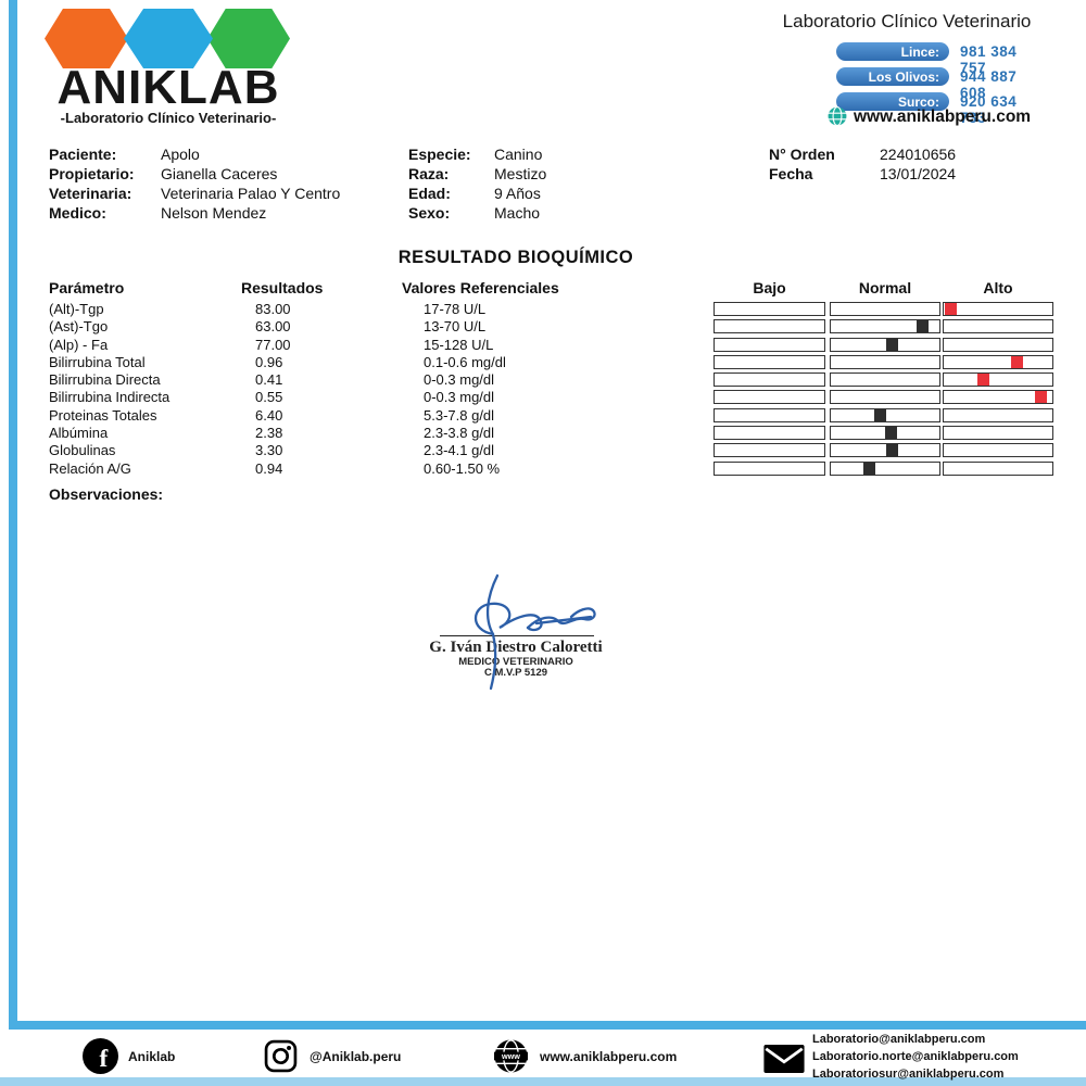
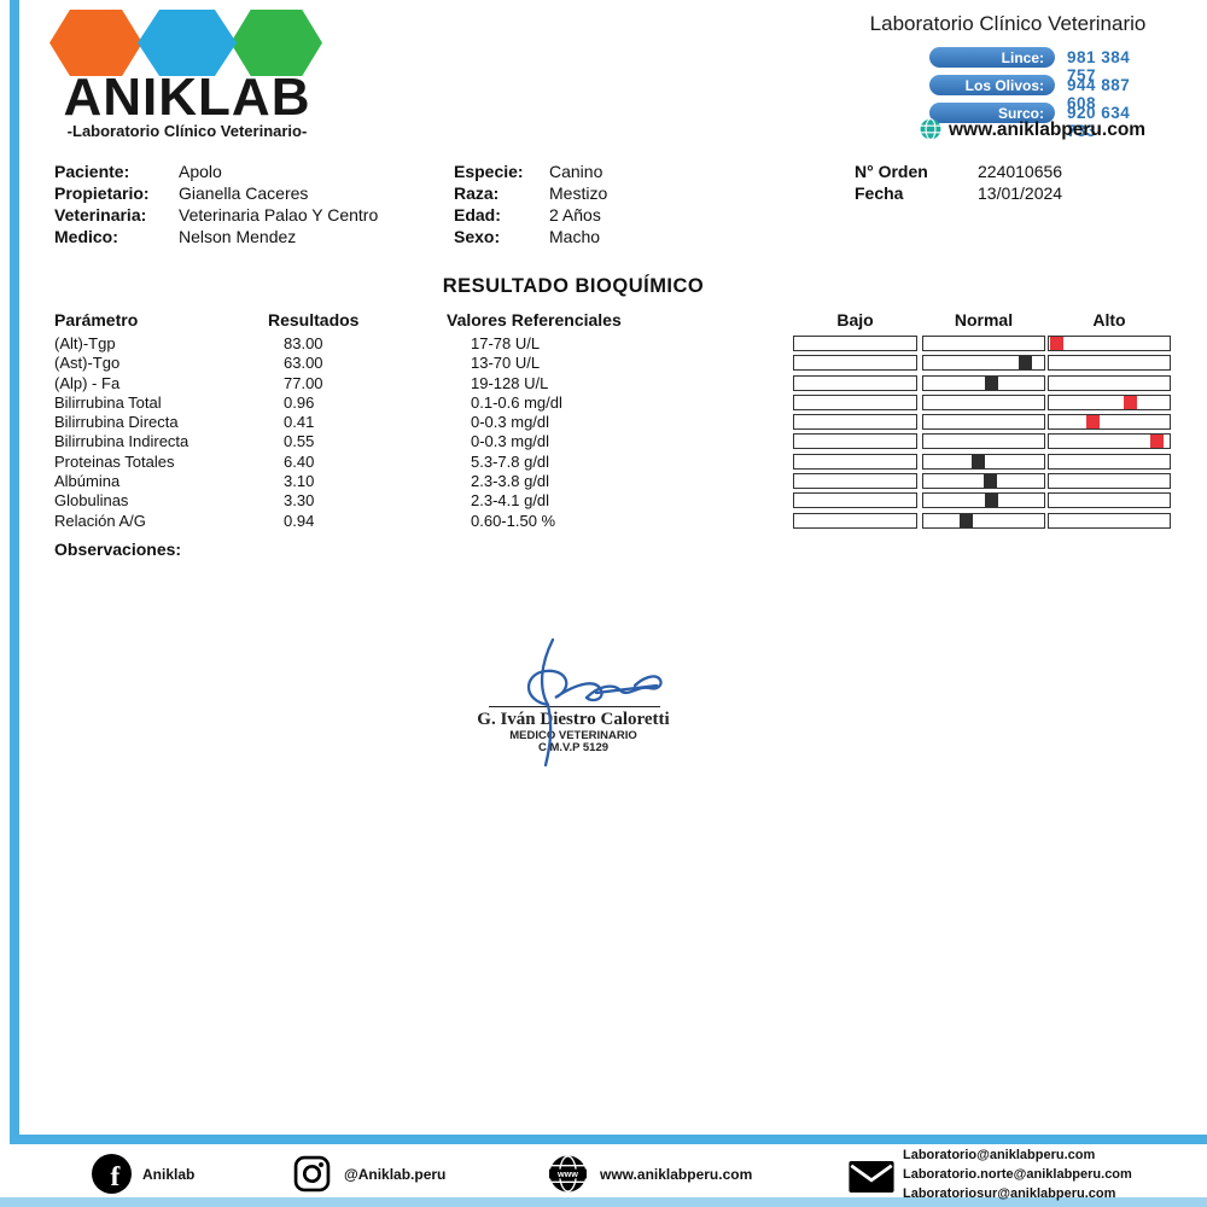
  ANIKLAB
  -Laboratorio Clínico Veterinario-
  Laboratorio Clínico Veterinario
  Lince:
  981 384 757
  Los Olivos:
  944 887 608
  Surco:
  920 634 733
  www.aniklabperu.com
  Paciente:
  Apolo
  Propietario:
  Gianella Caceres
  Veterinaria:
  Veterinaria Palao Y Centro
  Medico:
  Nelson Mendez
  Especie:
  Canino
  Raza:
  Mestizo
  Edad:
- 9 Años
+ 2 Años
  Sexo:
  Macho
  N° Orden
  224010656
  Fecha
  13/01/2024
  RESULTADO BIOQUÍMICO
  Parámetro
  Resultados
  Valores Referenciales
  Bajo
  Normal
  Alto
  (Alt)-Tgp
  83.00
  17-78 U/L
  (Ast)-Tgo
  63.00
  13-70 U/L
  (Alp) - Fa
  77.00
- 15-128 U/L
+ 19-128 U/L
  Bilirrubina Total
  0.96
  0.1-0.6 mg/dl
  Bilirrubina Directa
  0.41
  0-0.3 mg/dl
  Bilirrubina Indirecta
  0.55
  0-0.3 mg/dl
  Proteinas Totales
  6.40
  5.3-7.8 g/dl
  Albúmina
- 2.38
+ 3.10
  2.3-3.8 g/dl
  Globulinas
  3.30
  2.3-4.1 g/dl
  Relación A/G
  0.94
  0.60-1.50 %
  Observaciones:
  G. Iván Diestro Caloretti
  MEDIC VETERINARIO
  CM.V.P 5129
  f
  Aniklab
  @Aniklab.peru
  www
  www.aniklabperu.com
  Laboratorio@aniklabperu.com
  Laboratorio.norte@aniklabperu.com
  Laboratoriosur@aniklabperu.com
